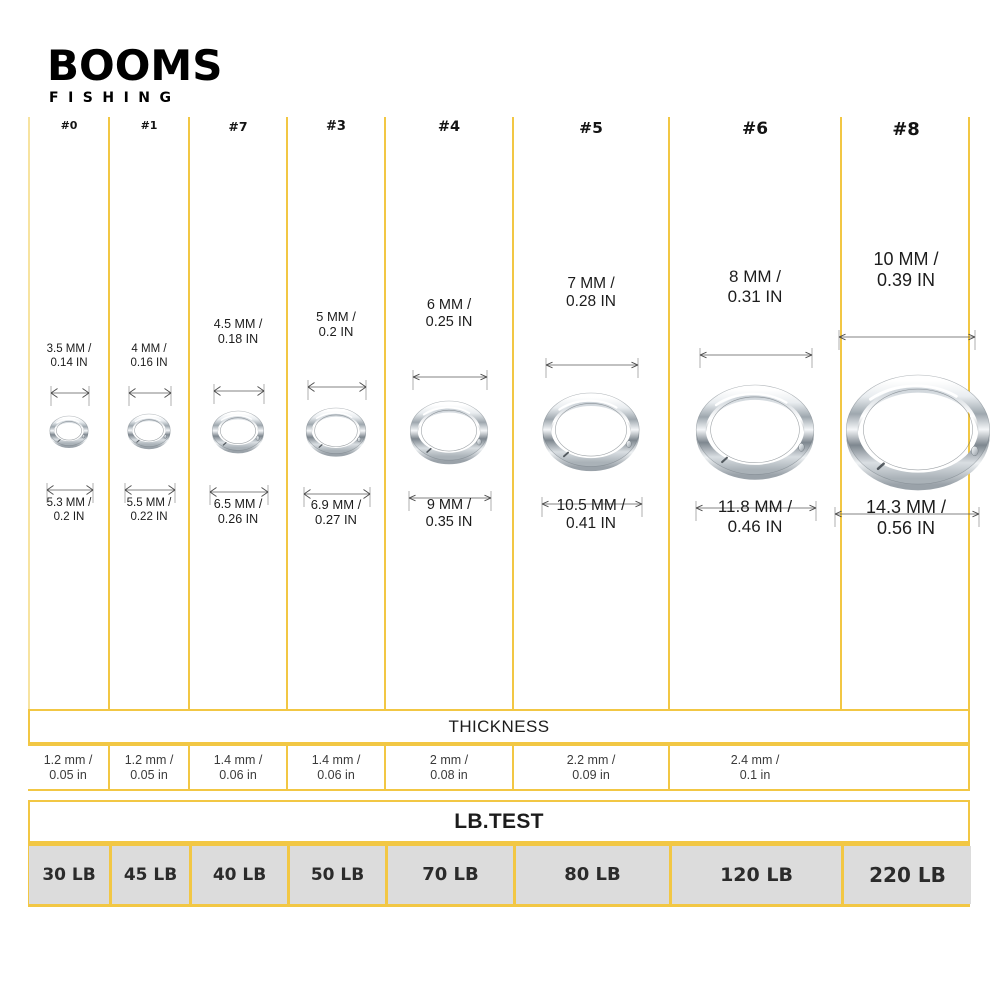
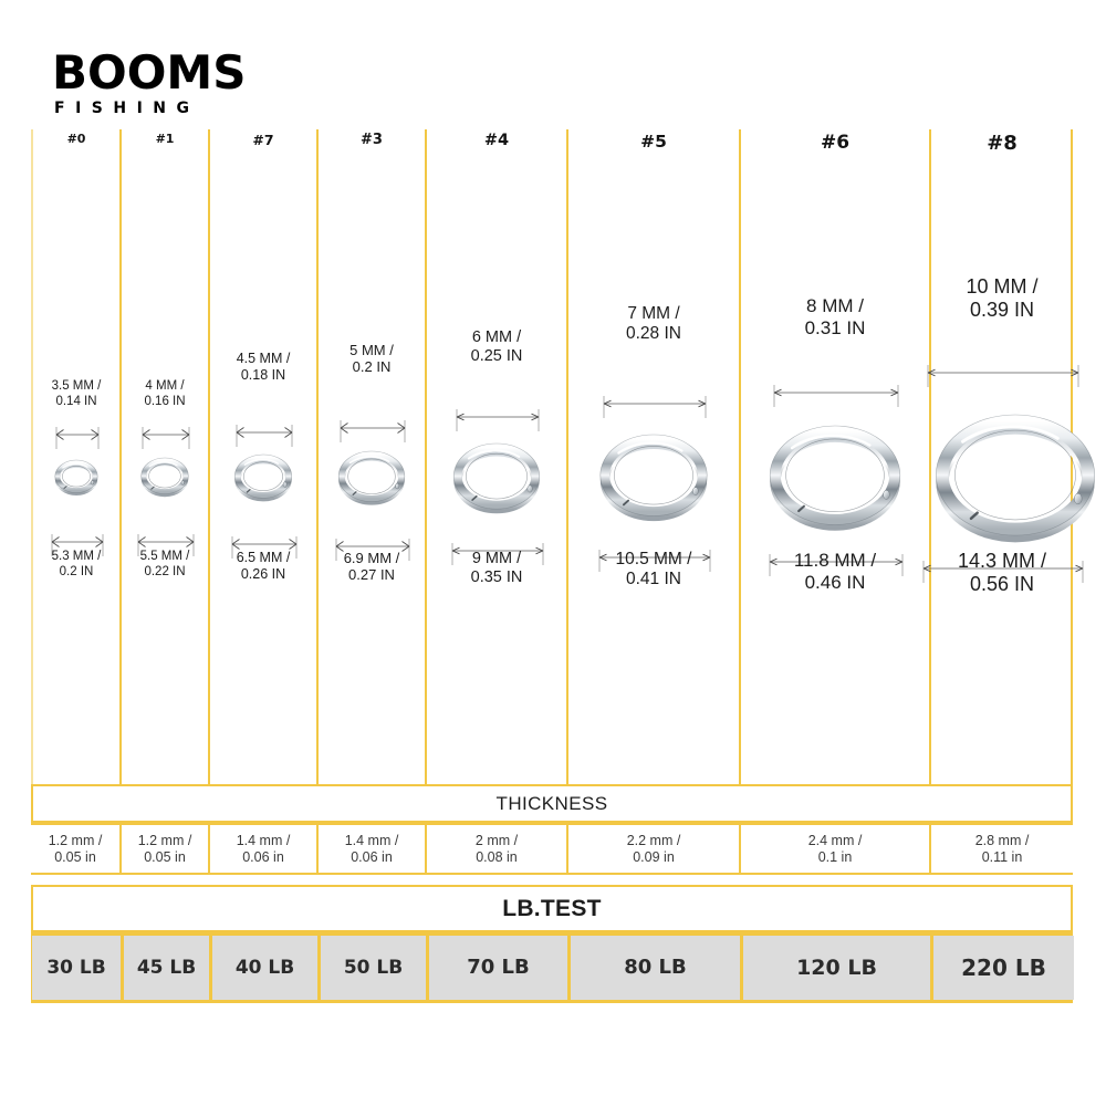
  BOOMS
  FISHING
  #0
  3.5 MM /
  0.14 IN
  5.3 MM /
  0.2 IN
  #1
  4 MM /
  0.16 IN
  5.5 MM /
  0.22 IN
  #7
  4.5 MM /
  0.18 IN
  6.5 MM /
  0.26 IN
  #3
  5 MM /
  0.2 IN
  6.9 MM /
  0.27 IN
  #4
  6 MM /
  0.25 IN
  9 MM /
  0.35 IN
  #5
  7 MM /
  0.28 IN
  10.5 MM /
  0.41 IN
  #6
  8 MM /
  0.31 IN
  11.8 MM /
  0.46 IN
  #8
  10 MM /
  0.39 IN
  14.3 MM /
  0.56 IN
  THICKNESS
  1.2 mm /
  0.05 in
  1.2 mm /
  0.05 in
  1.4 mm /
  0.06 in
  1.4 mm /
  0.06 in
  2 mm /
  0.08 in
  2.2 mm /
  0.09 in
  2.4 mm /
  0.1 in
+ 2.8 mm /
+ 0.11 in
  LB.TEST
  30 LB
  45 LB
  40 LB
  50 LB
  70 LB
  80 LB
  120 LB
  220 LB
